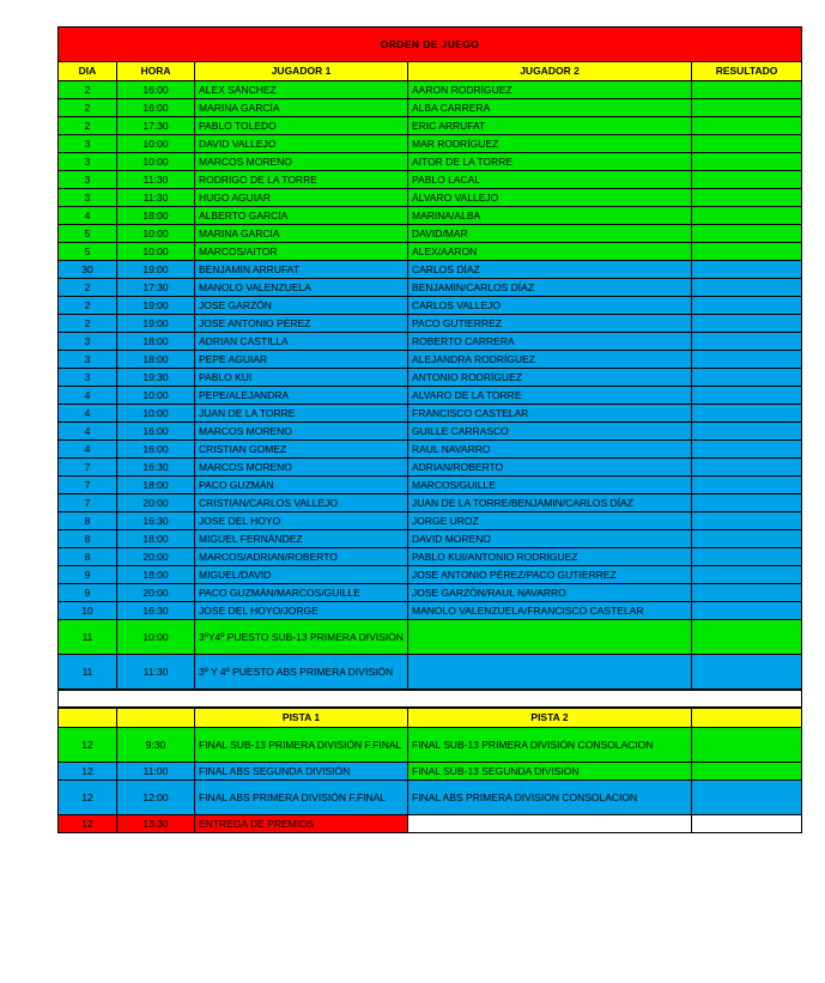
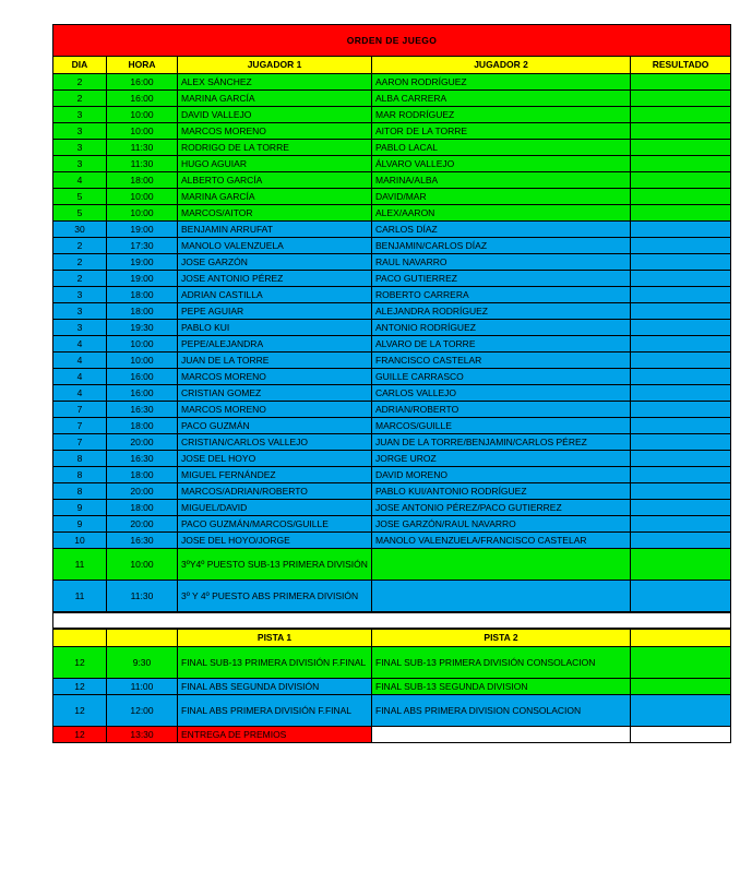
  ORDEN DE JUEGO
  DIA	HORA	JUGADOR 1	JUGADOR 2	RESULTADO
  2	16:00	ALEX SÁNCHEZ	AARON RODRÍGUEZ
  2	16:00	MARINA GARCÍA	ALBA CARRERA
- 2	17:30	PABLO TOLEDO	ERIC ARRUFAT
  3	10:00	DAVID VALLEJO	MAR RODRÍGUEZ
  3	10:00	MARCOS MORENO	AITOR DE LA TORRE
  3	11:30	RODRIGO DE LA TORRE	PABLO LACAL
  3	11:30	HUGO AGUIAR	ÁLVARO VALLEJO
  4	18:00	ALBERTO GARCÍA	MARINA/ALBA
  5	10:00	MARINA GARCÍA	DAVID/MAR
  5	10:00	MARCOS/AITOR	ALEX/AARON
  30	19:00	BENJAMIN ARRUFAT	CARLOS DÍAZ
  2	17:30	MANOLO VALENZUELA	BENJAMIN/CARLOS DÍAZ
- 2	19:00	JOSE GARZÓN	CARLOS VALLEJO
+ 2	19:00	JOSE GARZÓN	RAUL NAVARRO
  2	19:00	JOSE ANTONIO PÉREZ	PACO GUTIERREZ
  3	18:00	ADRIAN CASTILLA	ROBERTO CARRERA
  3	18:00	PEPE AGUIAR	ALEJANDRA RODRÍGUEZ
  3	19:30	PABLO KUI	ANTONIO RODRÍGUEZ
  4	10:00	PEPE/ALEJANDRA	ALVARO DE LA TORRE
  4	10:00	JUAN DE LA TORRE	FRANCISCO CASTELAR
  4	16:00	MARCOS MORENO	GUILLE CARRASCO
- 4	16:00	CRISTIAN GOMEZ	RAUL NAVARRO
+ 4	16:00	CRISTIAN GOMEZ	CARLOS VALLEJO
  7	16:30	MARCOS MORENO	ADRIAN/ROBERTO
  7	18:00	PACO GUZMÁN	MARCOS/GUILLE
- 7	20:00	CRISTIAN/CARLOS VALLEJO	JUAN DE LA TORRE/BENJAMIN/CARLOS DÍAZ
+ 7	20:00	CRISTIAN/CARLOS VALLEJO	JUAN DE LA TORRE/BENJAMIN/CARLOS PÉREZ
  8	16:30	JOSE DEL HOYO	JORGE UROZ
  8	18:00	MIGUEL FERNÁNDEZ	DAVID MORENO
  8	20:00	MARCOS/ADRIAN/ROBERTO	PABLO KUI/ANTONIO RODRÍGUEZ
  9	18:00	MIGUEL/DAVID	JOSE ANTONIO PÉREZ/PACO GUTIERREZ
  9	20:00	PACO GUZMÁN/MARCOS/GUILLE	JOSE GARZÓN/RAUL NAVARRO
  10	16:30	JOSE DEL HOYO/JORGE	MANOLO VALENZUELA/FRANCISCO CASTELAR
  11	10:00	3ºY4º PUESTO SUB-13 PRIMERA DIVISIÓN
  11	11:30	3º Y 4º PUESTO ABS PRIMERA DIVISIÓN
  		PISTA 1	PISTA 2
  12	9:30	FINAL SUB-13 PRIMERA DIVISIÓN F.FINAL	FINAL SUB-13 PRIMERA DIVISIÓN CONSOLACION
  12	11:00	FINAL ABS SEGUNDA DIVISIÓN	FINAL SUB-13 SEGUNDA DIVISION
  12	12:00	FINAL ABS PRIMERA DIVISIÓN F.FINAL	FINAL ABS PRIMERA DIVISION CONSOLACION
  12	13:30	ENTREGA DE PREMIOS
